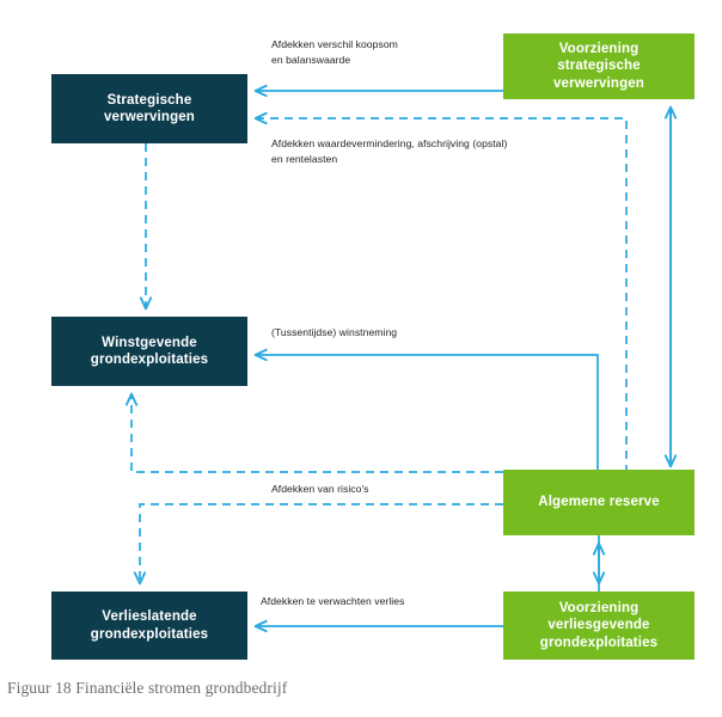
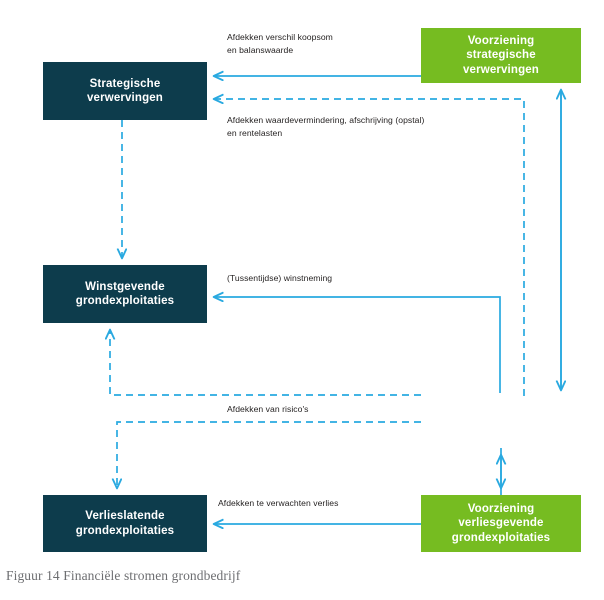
  Strategische
  verwervingen
  Voorziening
  strategische
  verwervingen
  Winstgevende
  grondexploitaties
- Algemene reserve
  Verlieslatende
  grondexploitaties
  Voorziening
  verliesgevende
  grondexploitaties
  Afdekken verschil koopsom
  en balanswaarde
  Afdekken waardevermindering, afschrijving (opstal)
  en rentelasten
  (Tussentijdse) winstneming
  Afdekken van risico's
  Afdekken te verwachten verlies
- Figuur 18 Financiële stromen grondbedrijf
+ Figuur 14 Financiële stromen grondbedrijf
